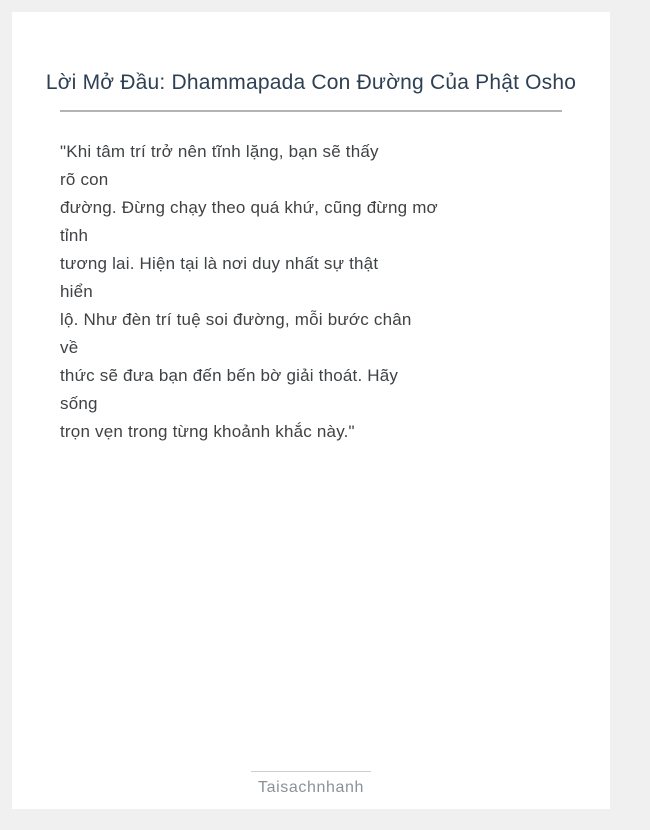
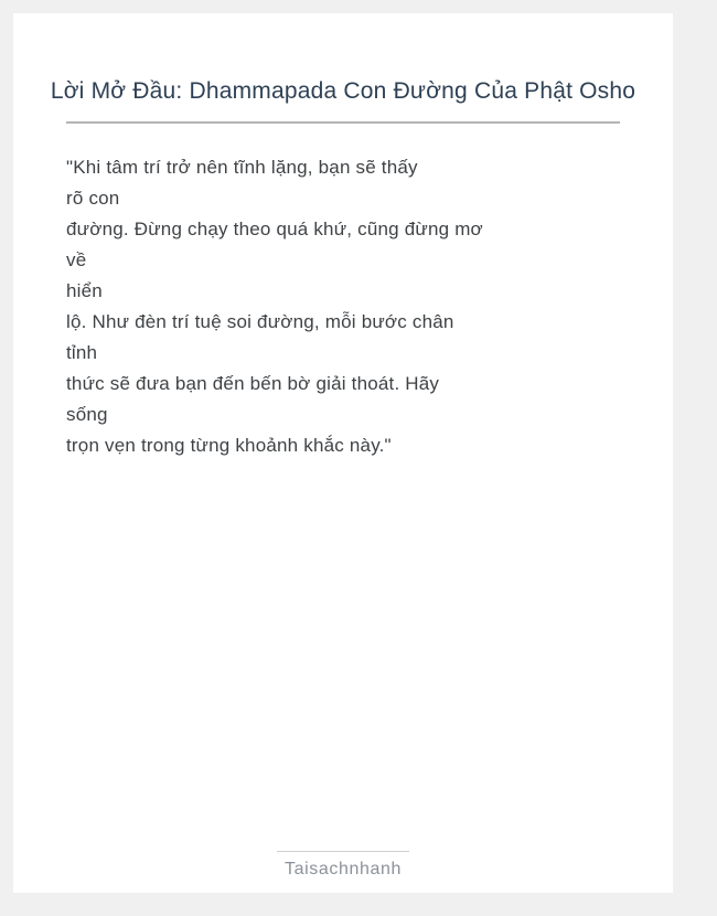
  Lời Mở Đầu: Dhammapada Con Đường Của Phật Osho
  "Khi tâm trí trở nên tĩnh lặng, bạn sẽ thấy
  rõ con
  đường. Đừng chạy theo quá khứ, cũng đừng mơ
- tỉnh
+ về
- tương lai. Hiện tại là nơi duy nhất sự thật
  hiển
  lộ. Như đèn trí tuệ soi đường, mỗi bước chân
- về
+ tỉnh
  thức sẽ đưa bạn đến bến bờ giải thoát. Hãy
  sống
  trọn vẹn trong từng khoảnh khắc này."
  Taisachnhanh
